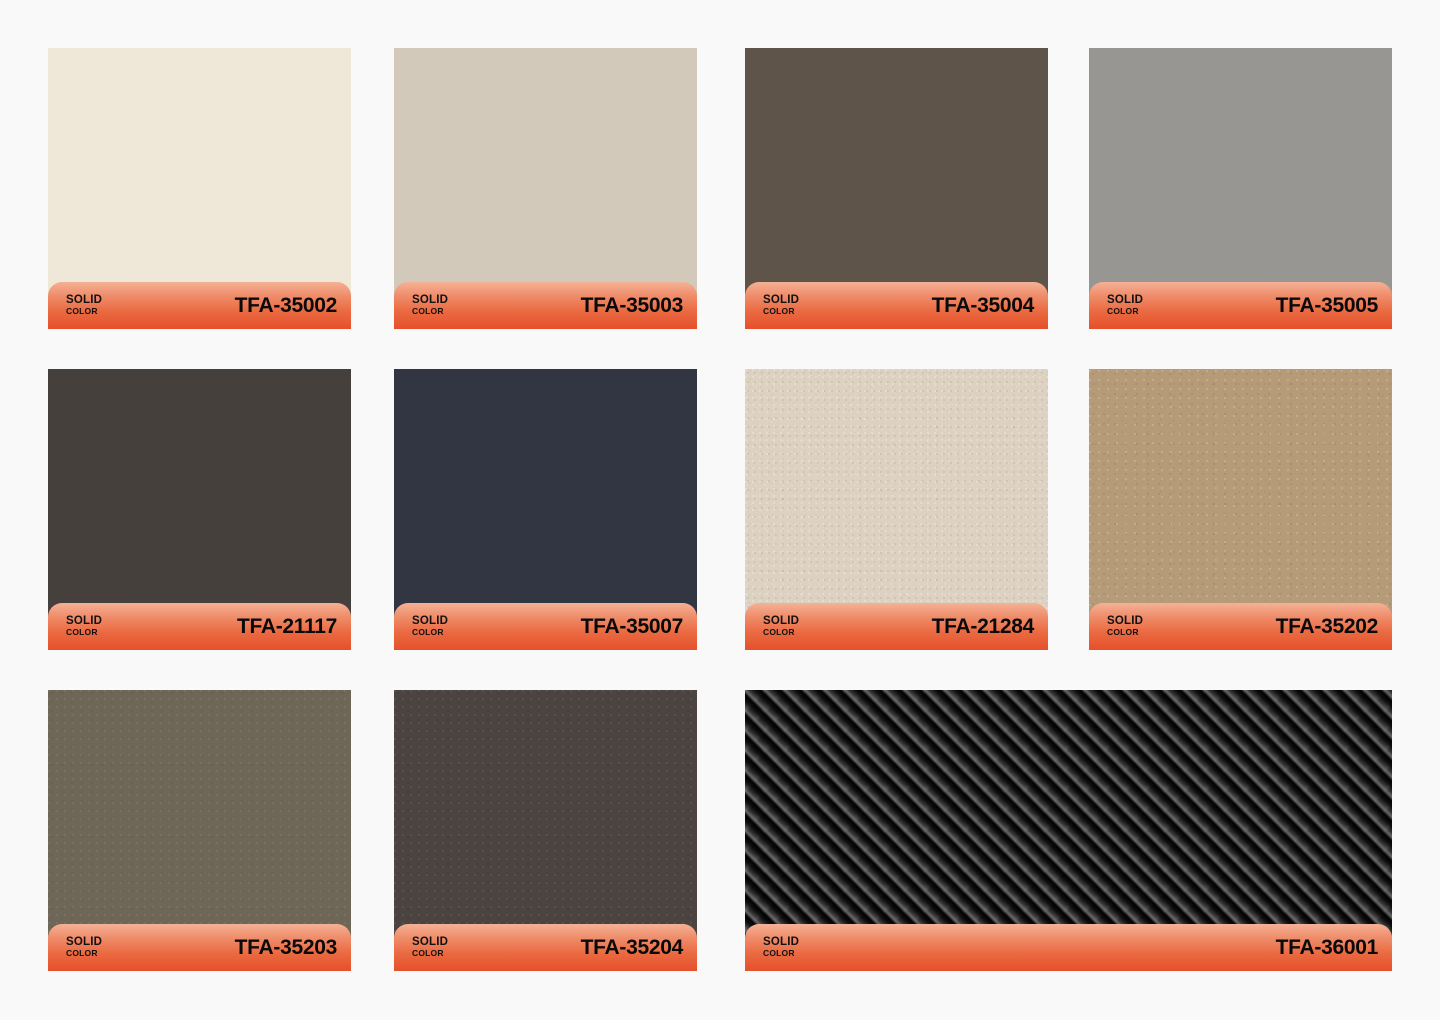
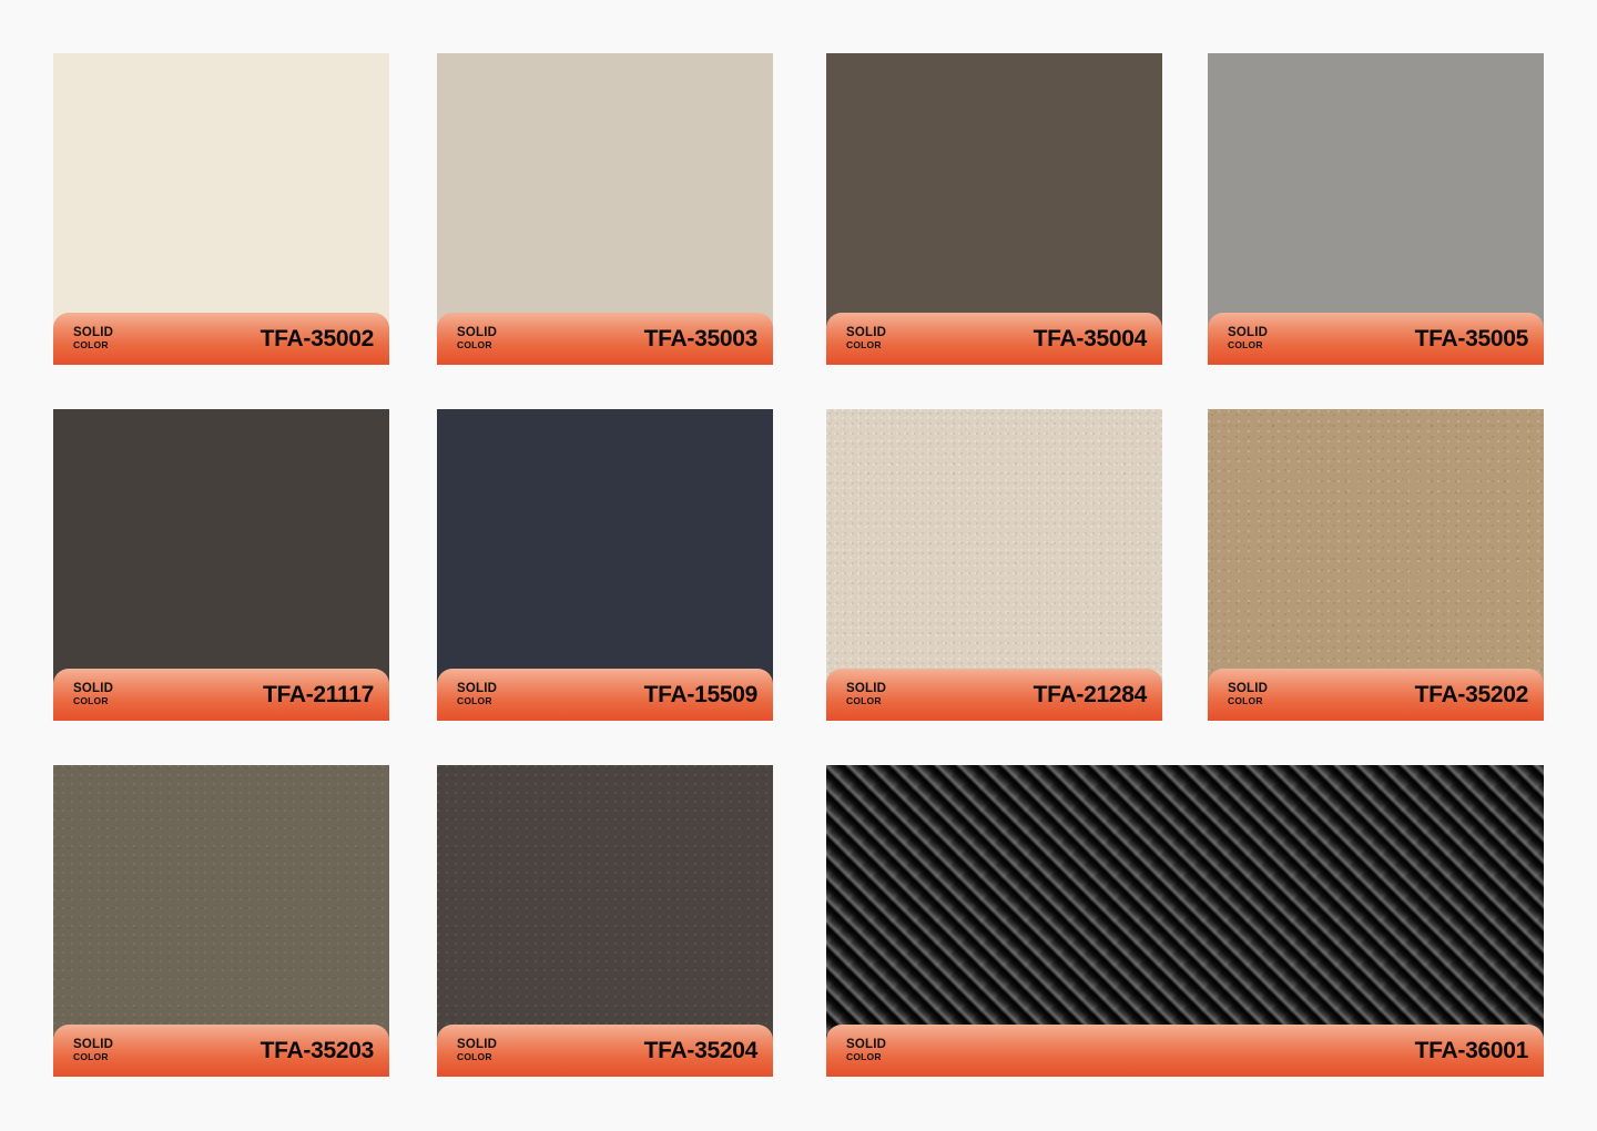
  SOLID
  COLOR
  TFA-35002
  SOLID
  COLOR
  TFA-35003
  SOLID
  COLOR
  TFA-35004
  SOLID
  COLOR
  TFA-35005
  SOLID
  COLOR
  TFA-21117
  SOLID
  COLOR
- TFA-35007
+ TFA-15509
  SOLID
  COLOR
  TFA-21284
  SOLID
  COLOR
  TFA-35202
  SOLID
  COLOR
  TFA-35203
  SOLID
  COLOR
  TFA-35204
  SOLID
  COLOR
  TFA-36001
